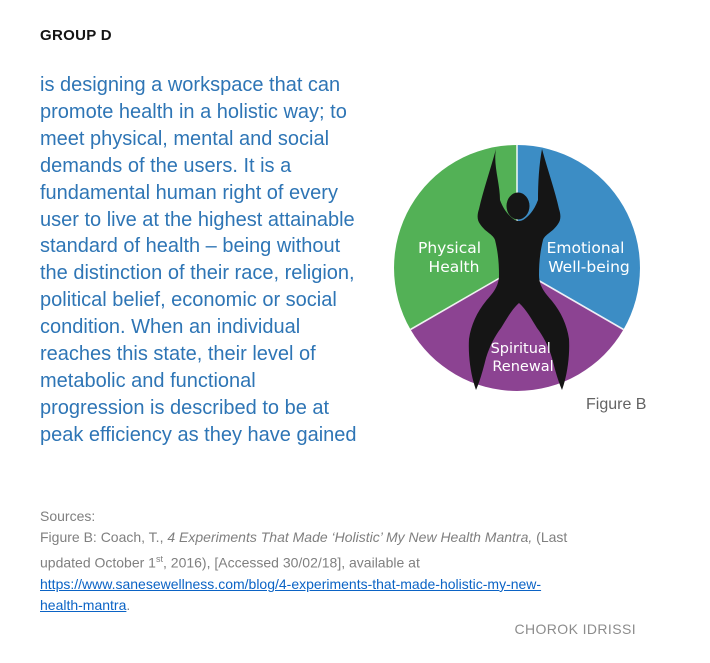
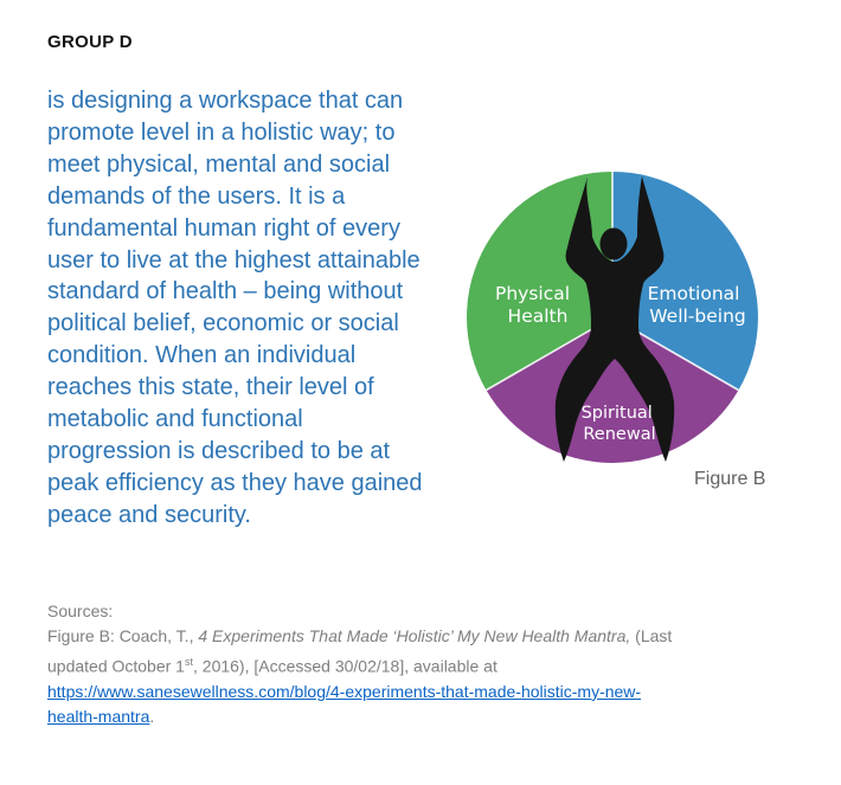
  GROUP D
  is designing a workspace that can
- promote health in a holistic way; to
+ promote level in a holistic way; to
  meet physical, mental and social
  demands of the users. It is a
  fundamental human right of every
  user to live at the highest attainable
  standard of health – being without
- the distinction of their race, religion,
  political belief, economic or social
  condition. When an individual
  reaches this state, their level of
  metabolic and functional
  progression is described to be at
  peak efficiency as they have gained
+ peace and security.
  Physical Health
  Emotional Well-being
  Spiritual Renewal
  Figure B
  Sources:
  Figure B: Coach, T., 4 Experiments That Made ‘Holistic’ My New Health Mantra, (Last
  updated October 1st, 2016), [Accessed 30/02/18], available at
  https://www.sanesewellness.com/blog/4-experiments-that-made-holistic-my-new-
  health-mantra.
- CHOROK IDRISSI
